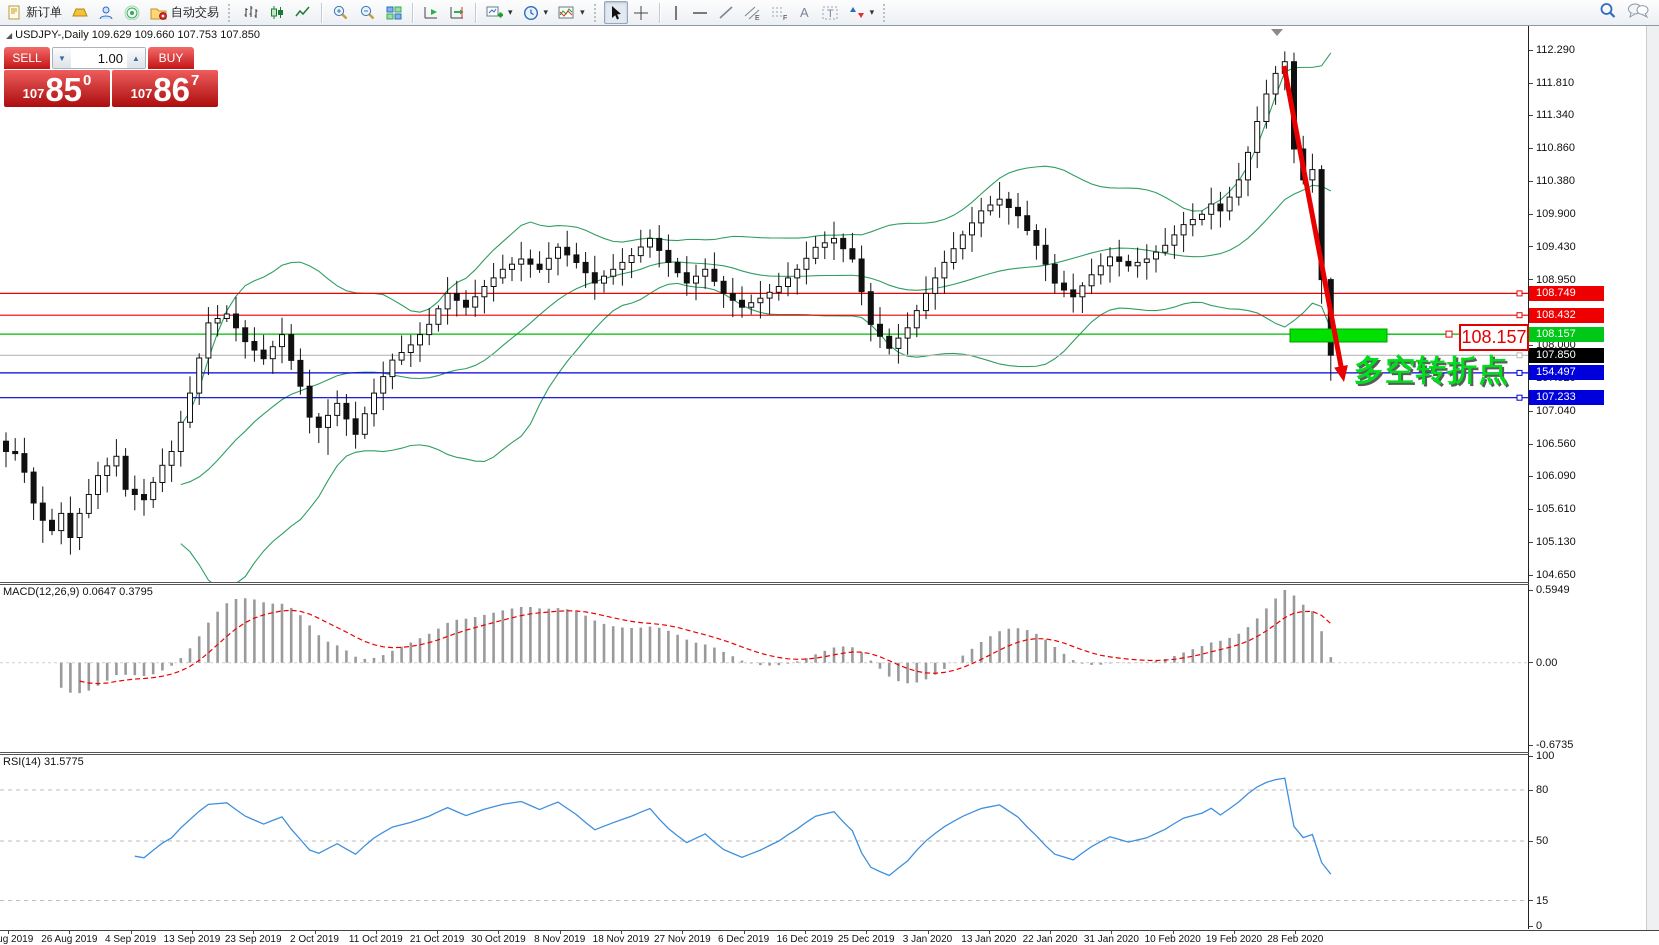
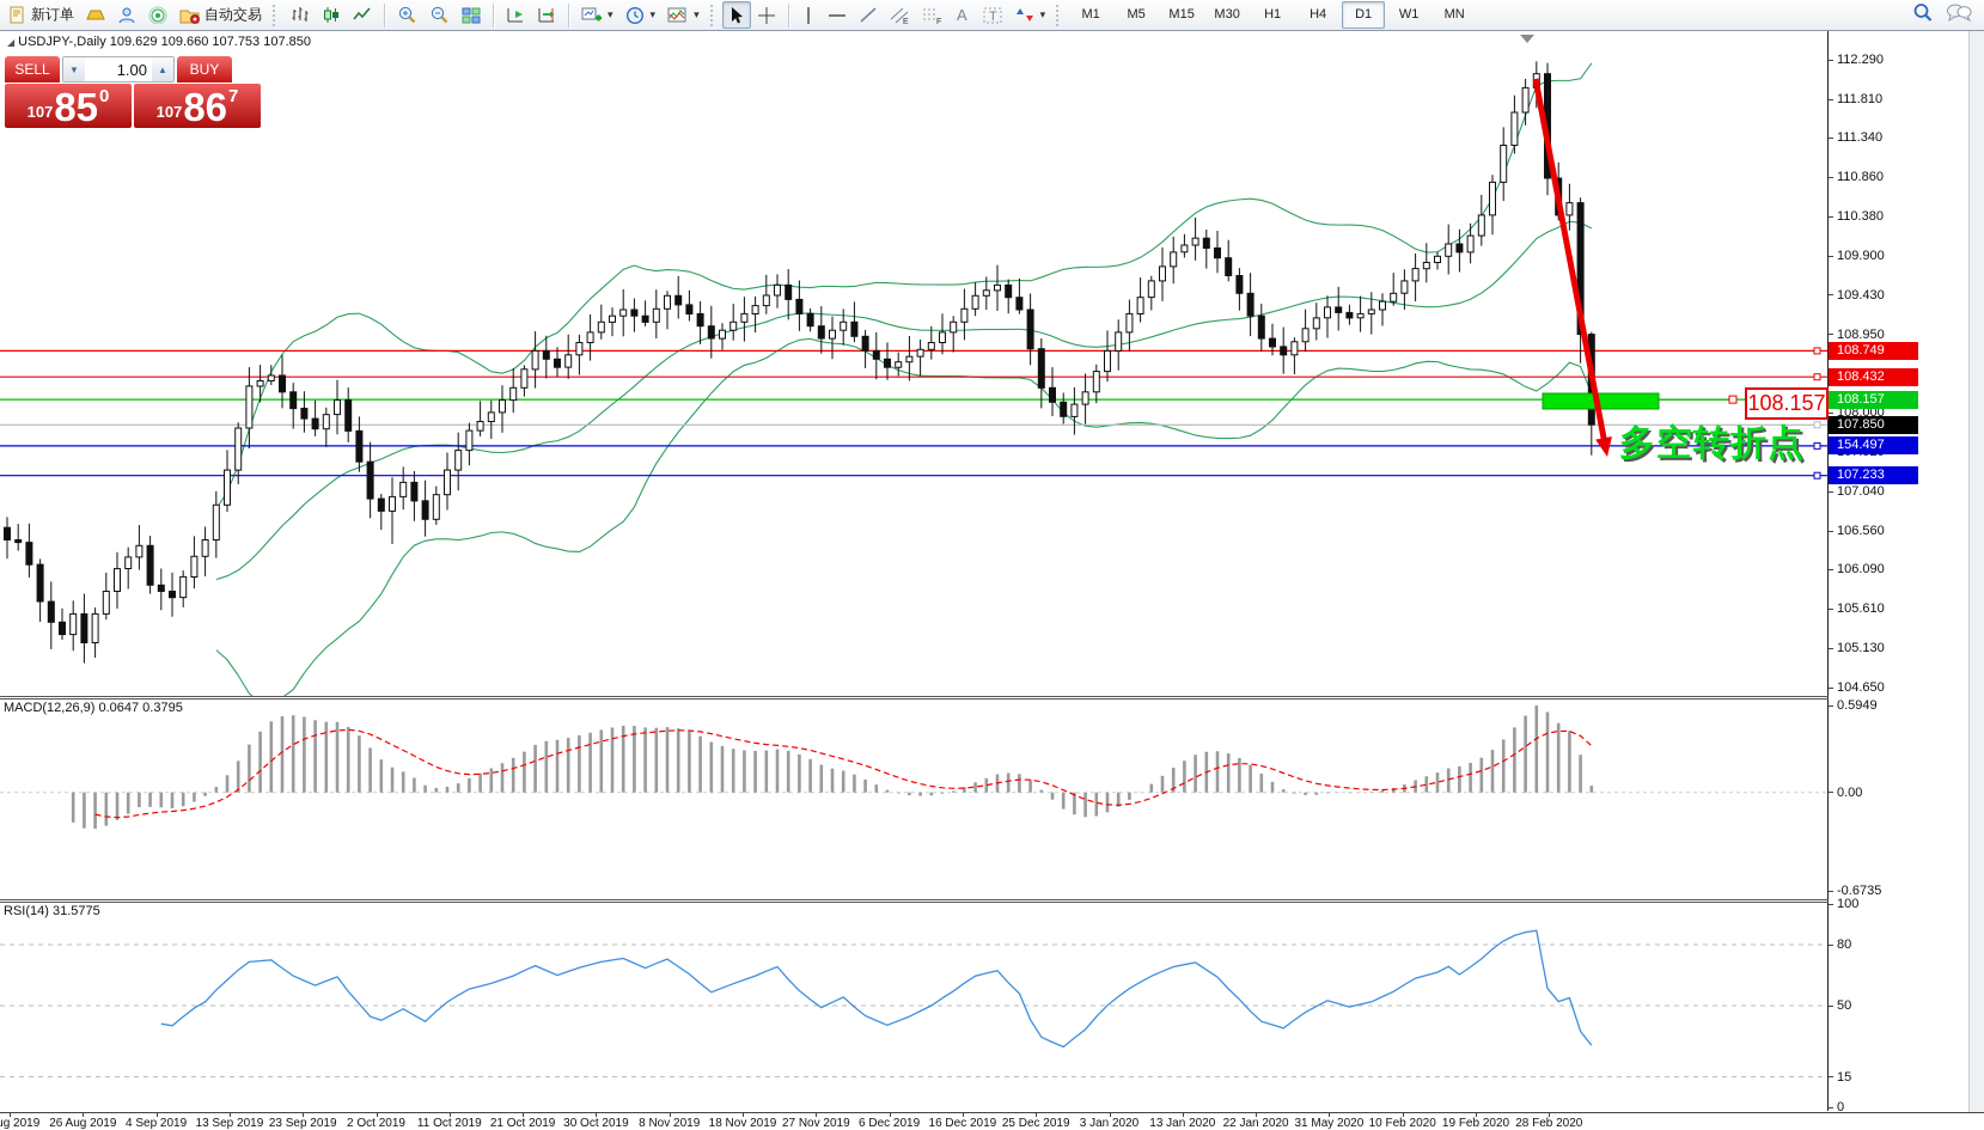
  新订单
  自动交易
  ▾
  ▾
  ▾
  A
  T
  ▾
+ M1
+ M5
+ M15
+ M30
+ H1
+ H4
+ D1
+ W1
+ MN
  ◢ USDJPY-,Daily 109.629 109.660 107.753 107.850
  SELL
  ▼
  1.00
  ▲
  BUY
  107
  85
  0
  107
  86
  7
  112.290
  111.810
  111.340
  110.860
  110.380
  109.900
  109.430
  108.950
  108.000
  107.040
  106.560
  106.090
  105.610
  105.130
  104.650
  0.5949
  0.00
  -0.6735
  100
  80
  50
  15
  0
  108.749
  108.432
  108.157
  107.850
  154.497
  107.233
  MACD(12,26,9) 0.0647 0.3795
  RSI(14) 31.5775
  26 Aug 2019
  4 Sep 2019
  13 Sep 2019
  23 Sep 2019
  2 Oct 2019
  11 Oct 2019
  21 Oct 2019
  30 Oct 2019
  8 Nov 2019
  18 Nov 2019
  27 Nov 2019
  6 Dec 2019
  16 Dec 2019
  25 Dec 2019
  3 Jan 2020
  13 Jan 2020
  22 Jan 2020
- 31 Jan 2020
+ 31 May 2020
  10 Feb 2020
  19 Feb 2020
  28 Feb 2020
  108.157
  多空转折点
